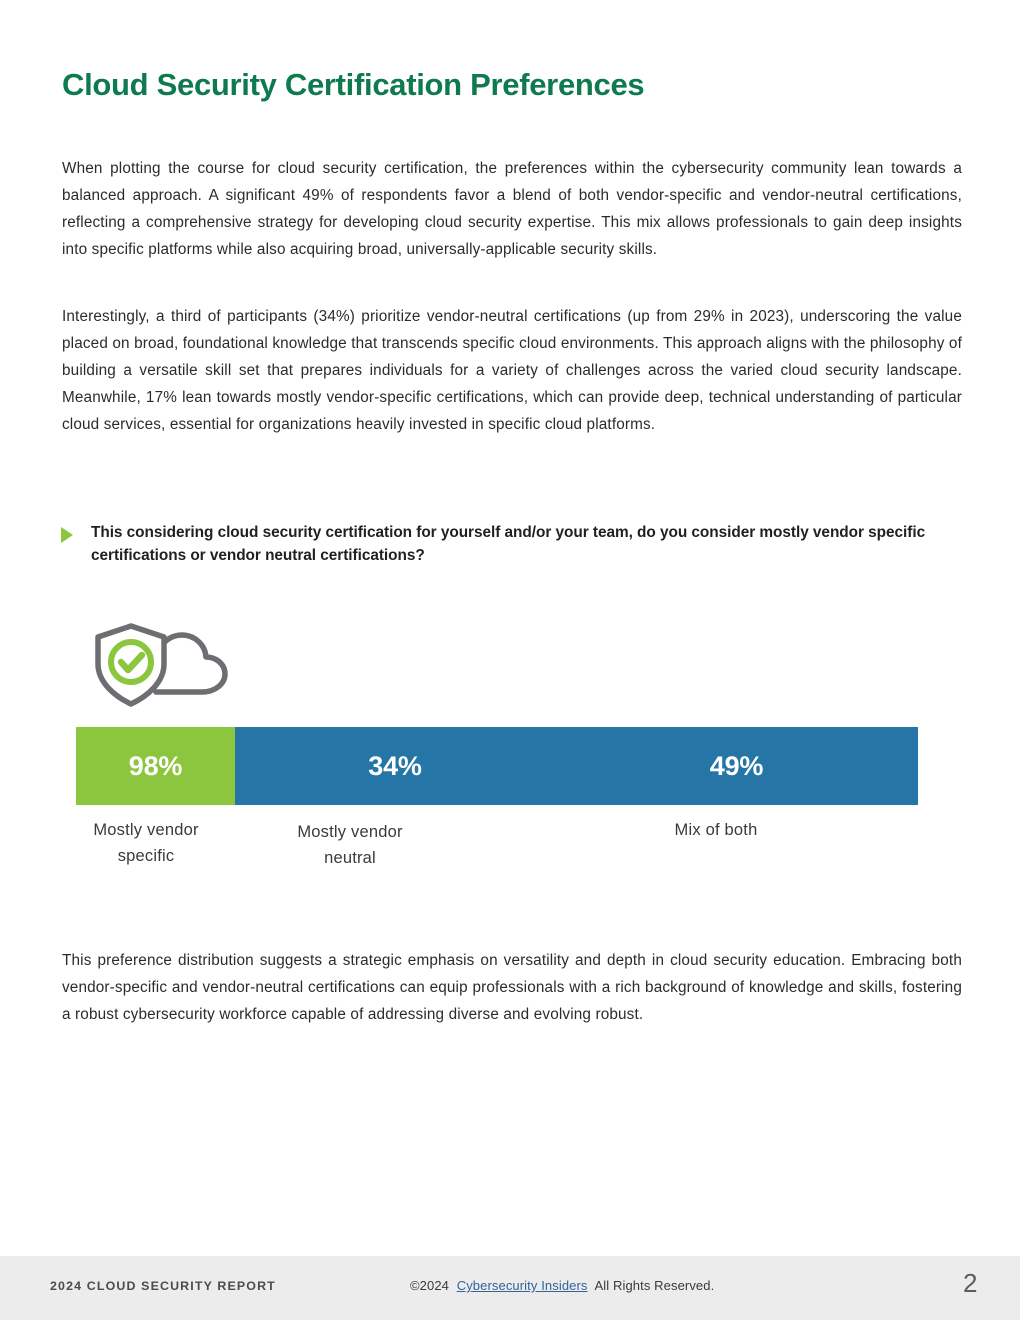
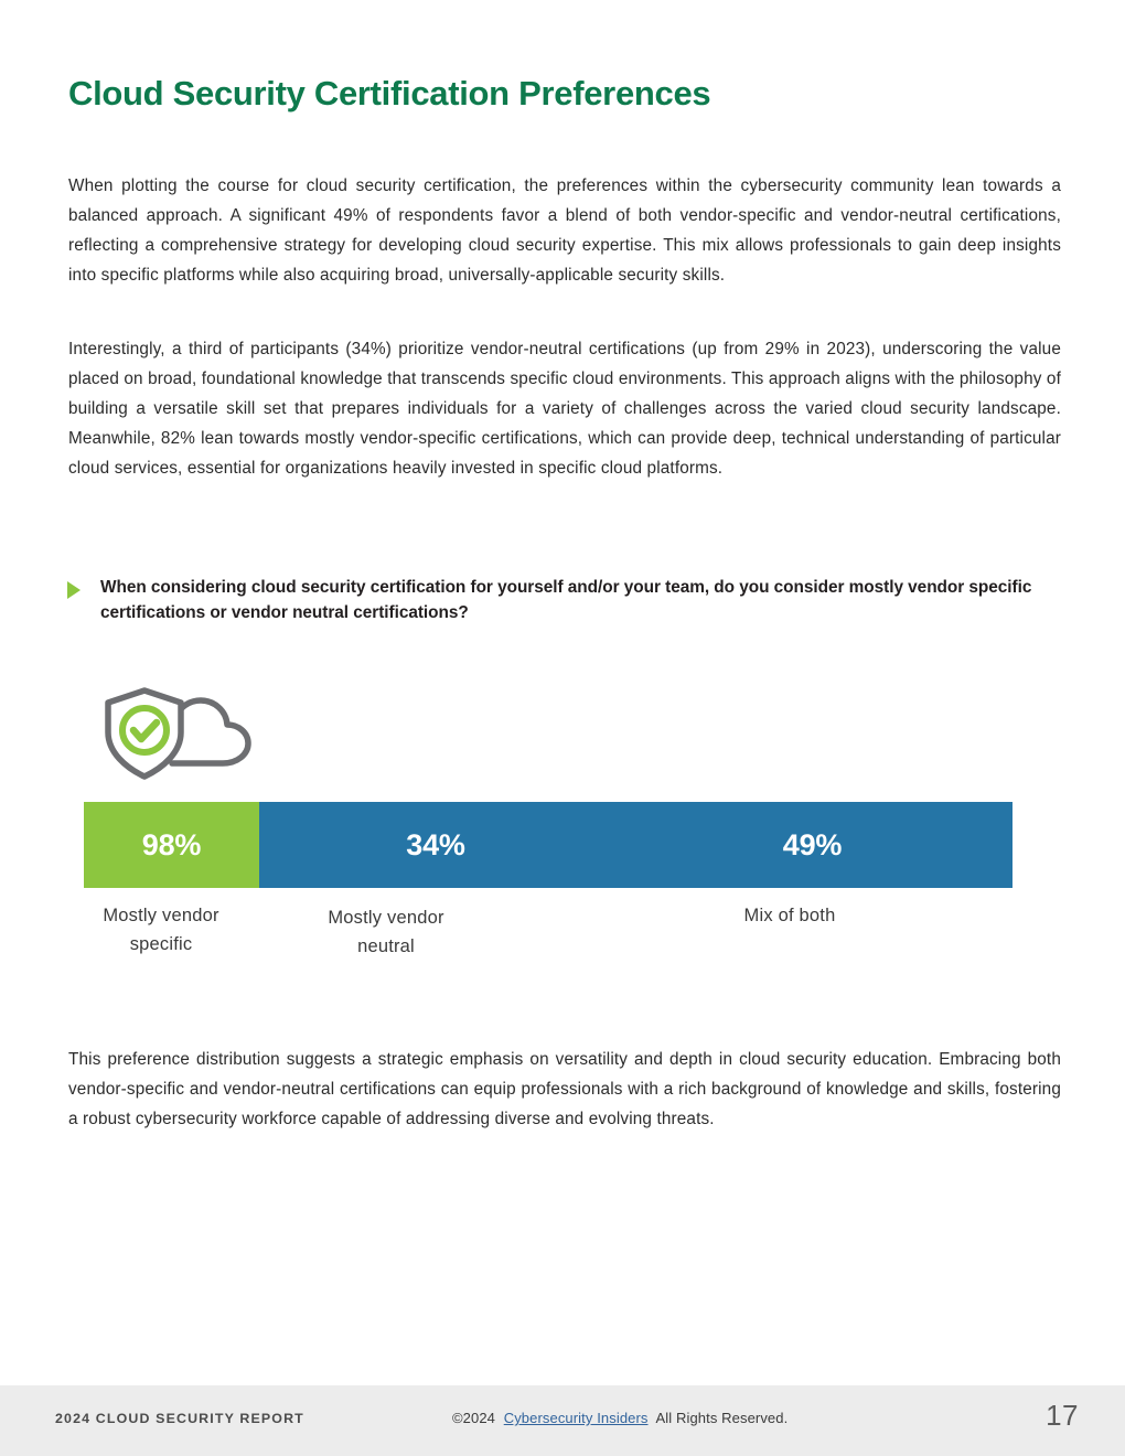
  Cloud Security Certification Preferences
  When plotting the course for cloud security certification, the preferences within the cybersecurity community lean towards a balanced approach. A significant 49% of respondents favor a blend of both vendor-specific and vendor-neutral certifications, reflecting a comprehensive strategy for developing cloud security expertise. This mix allows professionals to gain deep insights into specific platforms while also acquiring broad, universally-applicable security skills.
- Interestingly, a third of participants (34%) prioritize vendor-neutral certifications (up from 29% in 2023), underscoring the value placed on broad, foundational knowledge that transcends specific cloud environments. This approach aligns with the philosophy of building a versatile skill set that prepares individuals for a variety of challenges across the varied cloud security landscape. Meanwhile, 17% lean towards mostly vendor-specific certifications, which can provide deep, technical understanding of particular cloud services, essential for organizations heavily invested in specific cloud platforms.
+ Interestingly, a third of participants (34%) prioritize vendor-neutral certifications (up from 29% in 2023), underscoring the value placed on broad, foundational knowledge that transcends specific cloud environments. This approach aligns with the philosophy of building a versatile skill set that prepares individuals for a variety of challenges across the varied cloud security landscape. Meanwhile, 82% lean towards mostly vendor-specific certifications, which can provide deep, technical understanding of particular cloud services, essential for organizations heavily invested in specific cloud platforms.
- This considering cloud security certification for yourself and/or your team, do you consider mostly vendor specific certifications or vendor neutral certifications?
+ When considering cloud security certification for yourself and/or your team, do you consider mostly vendor specific certifications or vendor neutral certifications?
  98%
  34%
  49%
  Mostly vendor specific
  Mostly vendor neutral
  Mix of both
- This preference distribution suggests a strategic emphasis on versatility and depth in cloud security education. Embracing both vendor-specific and vendor-neutral certifications can equip professionals with a rich background of knowledge and skills, fostering a robust cybersecurity workforce capable of addressing diverse and evolving robust.
+ This preference distribution suggests a strategic emphasis on versatility and depth in cloud security education. Embracing both vendor-specific and vendor-neutral certifications can equip professionals with a rich background of knowledge and skills, fostering a robust cybersecurity workforce capable of addressing diverse and evolving threats.
  2024 CLOUD SECURITY REPORT
  ©2024 Cybersecurity Insiders All Rights Reserved.
- 2
+ 17
